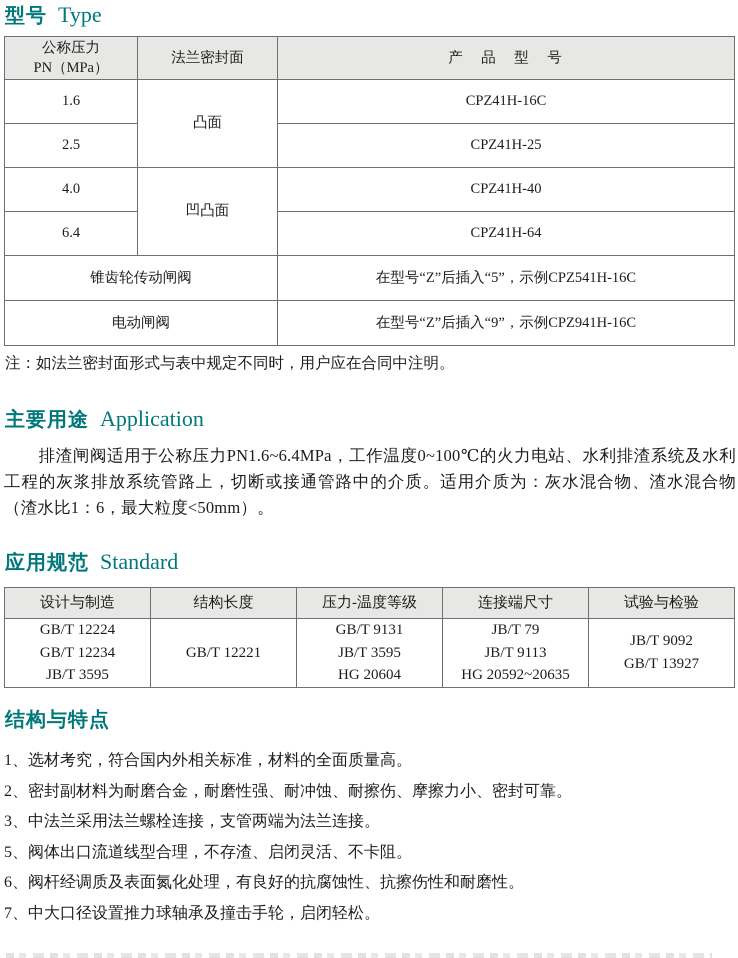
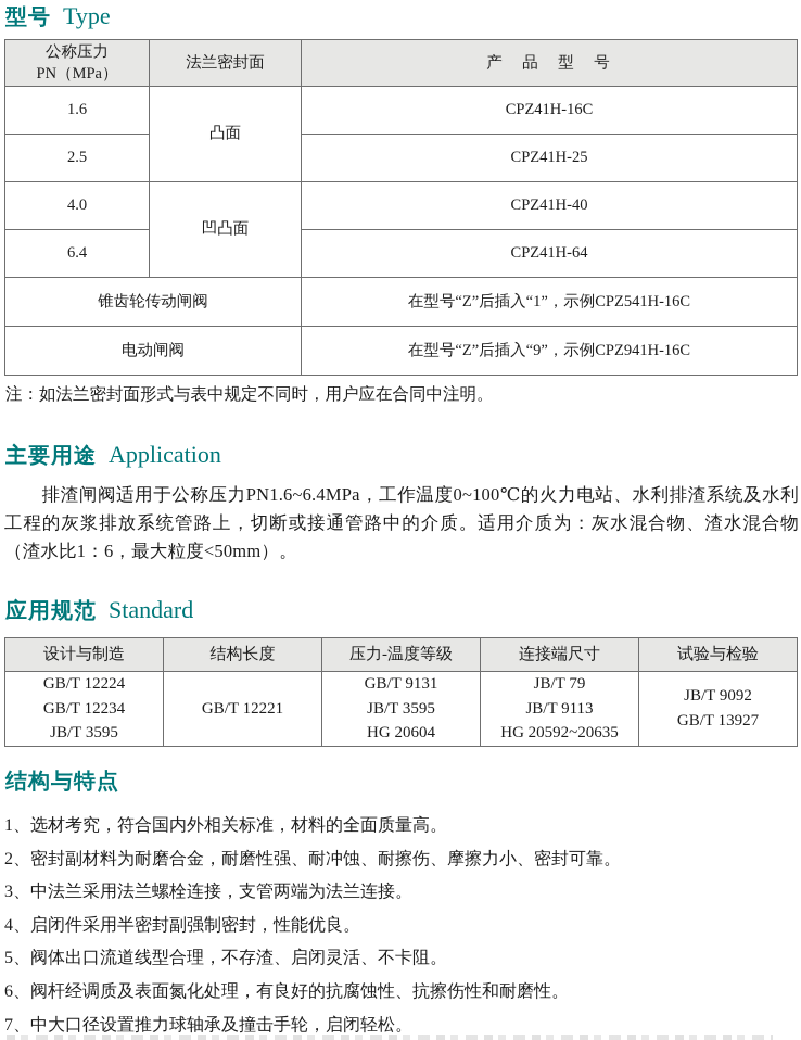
  型号
  Type
  公称压力 PN（MPa）	法兰密封面	产 品 型 号
  1.6	凸面	CPZ41H-16C
  2.5	CPZ41H-25
  4.0	凹凸面	CPZ41H-40
  6.4	CPZ41H-64
- 锥齿轮传动闸阀	在型号“Z”后插入“5”，示例CPZ541H-16C
+ 锥齿轮传动闸阀	在型号“Z”后插入“1”，示例CPZ541H-16C
  电动闸阀	在型号“Z”后插入“9”，示例CPZ941H-16C
  注：如法兰密封面形式与表中规定不同时，用户应在合同中注明。
  主要用途
  Application
  排渣闸阀适用于公称压力PN1.6~6.4MPa，工作温度0~100℃的火力电站、水利排渣系统及水利工程的灰浆排放系统管路上，切断或接通管路中的介质。适用介质为：灰水混合物、渣水混合物（渣水比1：6，最大粒度<50mm）。
  应用规范
  Standard
  设计与制造	结构长度	压力-温度等级	连接端尺寸	试验与检验
  GB/T 12224 GB/T 12234 JB/T 3595	GB/T 12221	GB/T 9131 JB/T 3595 HG 20604	JB/T 79 JB/T 9113 HG 20592~20635	JB/T 9092 GB/T 13927
  结构与特点
  1、选材考究，符合国内外相关标准，材料的全面质量高。
  2、密封副材料为耐磨合金，耐磨性强、耐冲蚀、耐擦伤、摩擦力小、密封可靠。
  3、中法兰采用法兰螺栓连接，支管两端为法兰连接。
+ 4、启闭件采用半密封副强制密封，性能优良。
  5、阀体出口流道线型合理，不存渣、启闭灵活、不卡阻。
  6、阀杆经调质及表面氮化处理，有良好的抗腐蚀性、抗擦伤性和耐磨性。
  7、中大口径设置推力球轴承及撞击手轮，启闭轻松。
